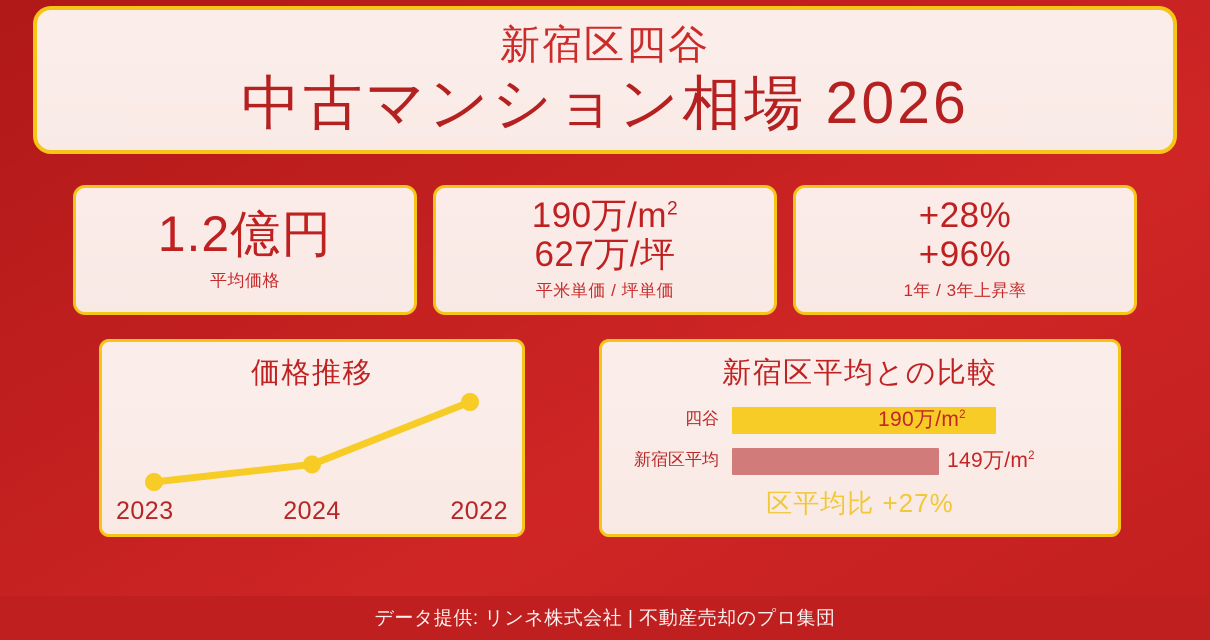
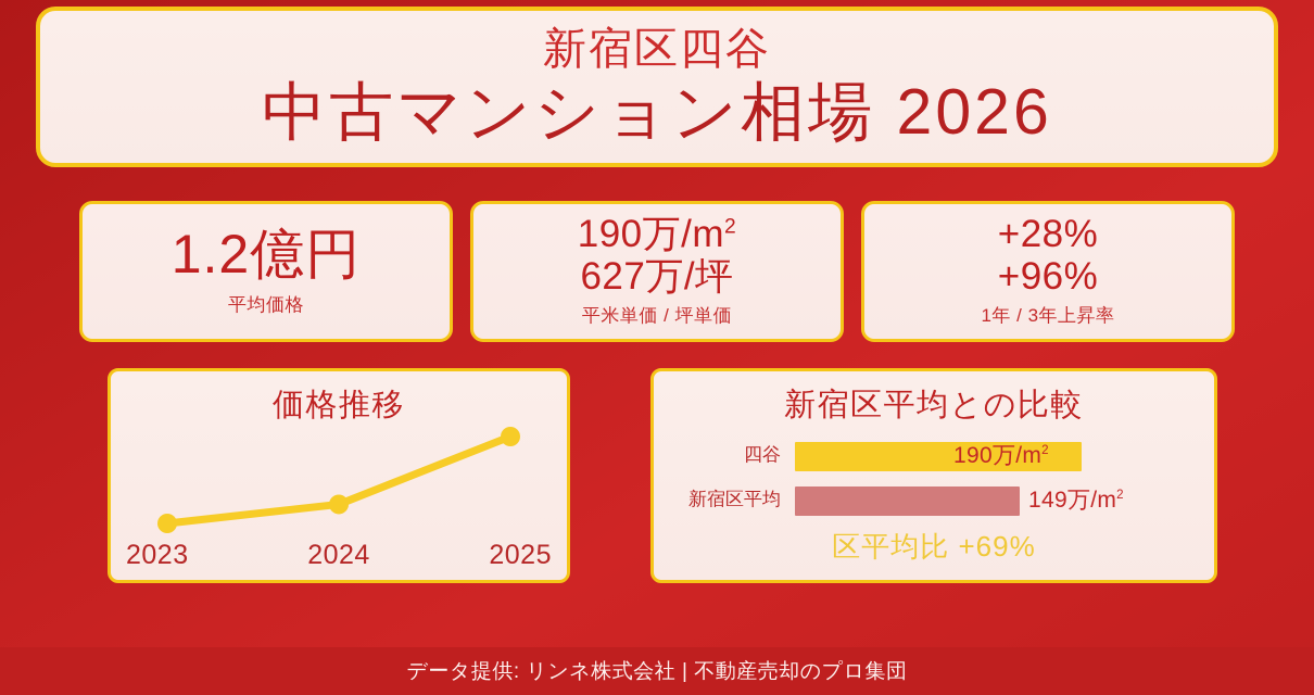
  新宿区四谷
  中古マンション相場 2026
  1.2億円
  平均価格
  190万/m2
  627万/坪
  平米単価 / 坪単価
  +28%
  +96%
  1年 / 3年上昇率
  価格推移
  2023
  2024
- 2022
+ 2025
  新宿区平均との比較
  四谷
  190万/m2
  新宿区平均
  149万/m2
- 区平均比 +27%
+ 区平均比 +69%
  データ提供: リンネ株式会社 | 不動産売却のプロ集団
